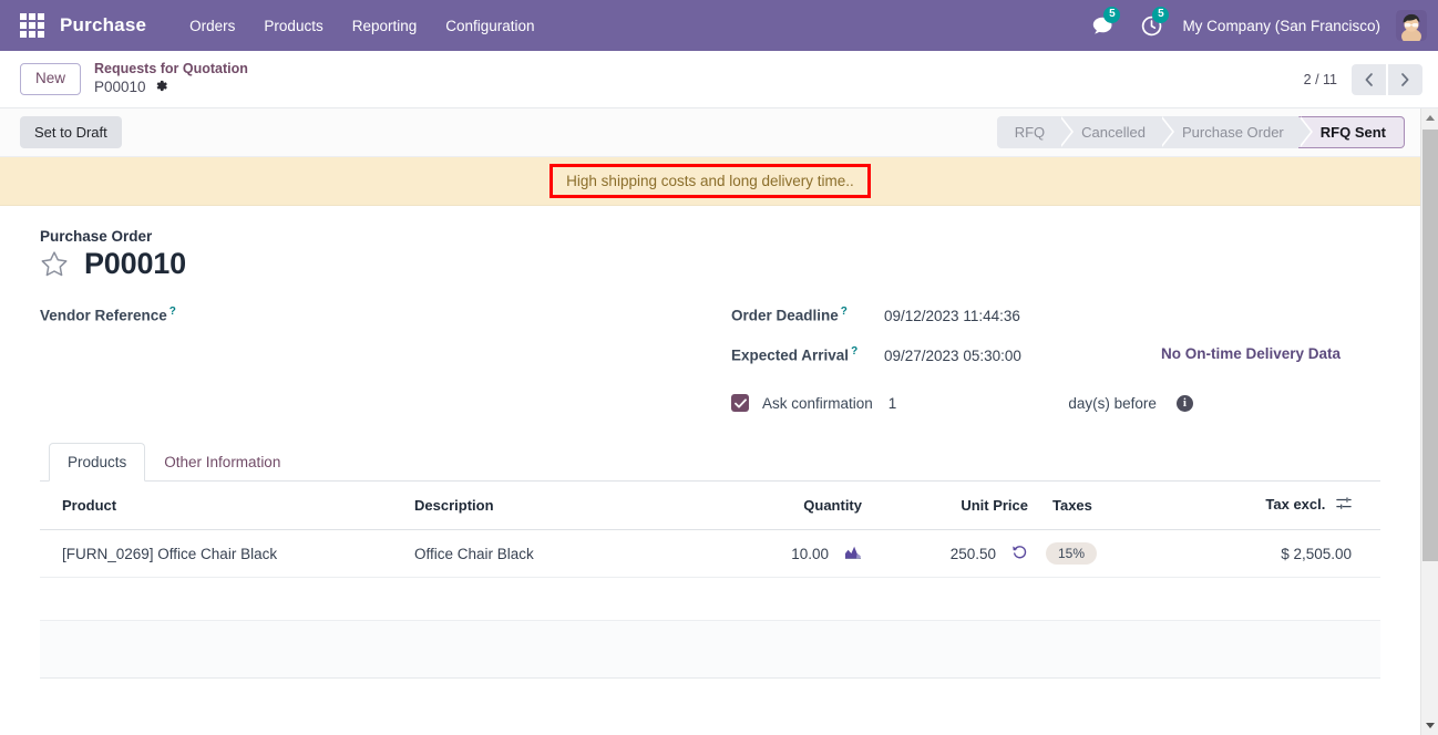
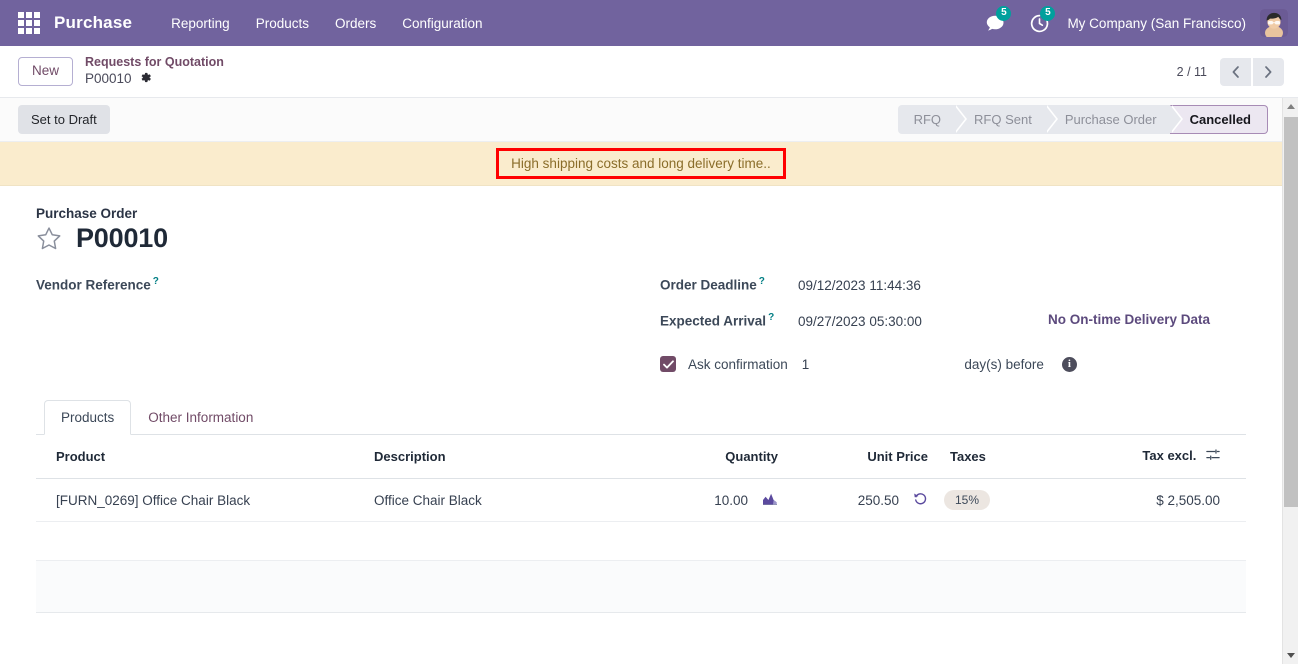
  Purchase
- Orders
+ Reporting
  Products
- Reporting
+ Orders
  Configuration
  5
  5
  My Company (San Francisco)
  New
  Requests for Quotation
  P00010
  2 / 11
  Set to Draft
  RFQ
- Cancelled
+ RFQ Sent
  Purchase Order
- RFQ Sent
+ Cancelled
  High shipping costs and long delivery time..
  Purchase Order
  P00010
  Vendor Reference ?
  Order Deadline ?
  09/12/2023 11:44:36
  Expected Arrival ?
  09/27/2023 05:30:00
  No On-time Delivery Data
  Ask confirmation
  1
  day(s) before
  i
  Products
  Other Information
  Product	Description	Quantity	Unit Price	Taxes	Tax excl.
  [FURN_0269] Office Chair Black	Office Chair Black	10.00	250.50	15%	$ 2,505.00
